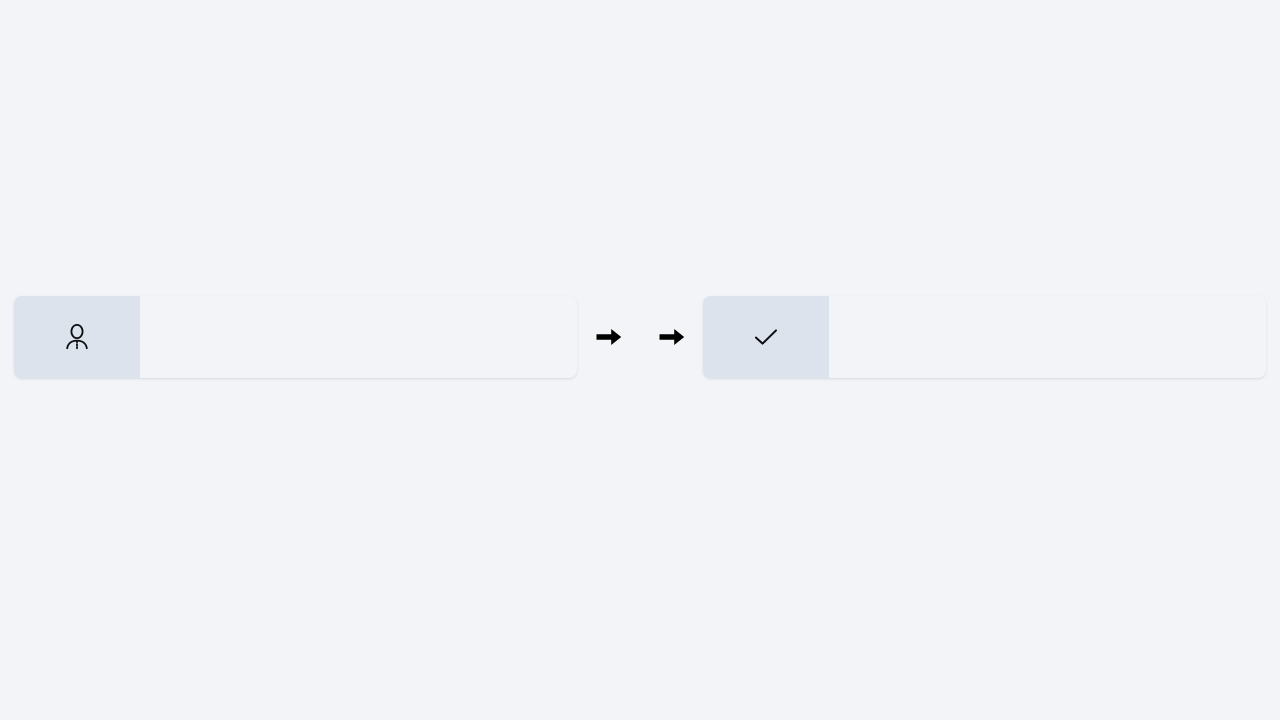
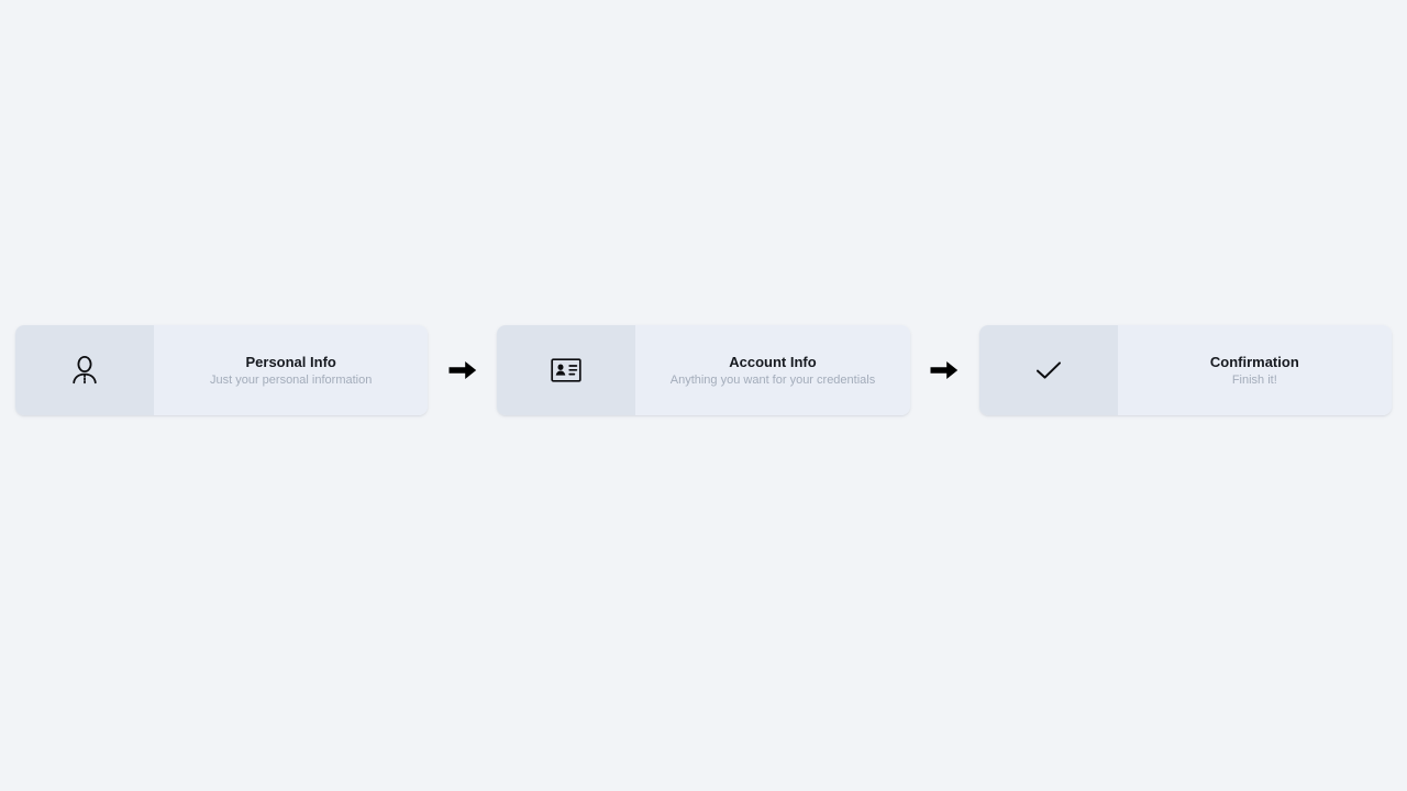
+ Personal Info
+ Just your personal information
+ Account Info
+ Anything you want for your credentials
+ Confirmation
+ Finish it!
